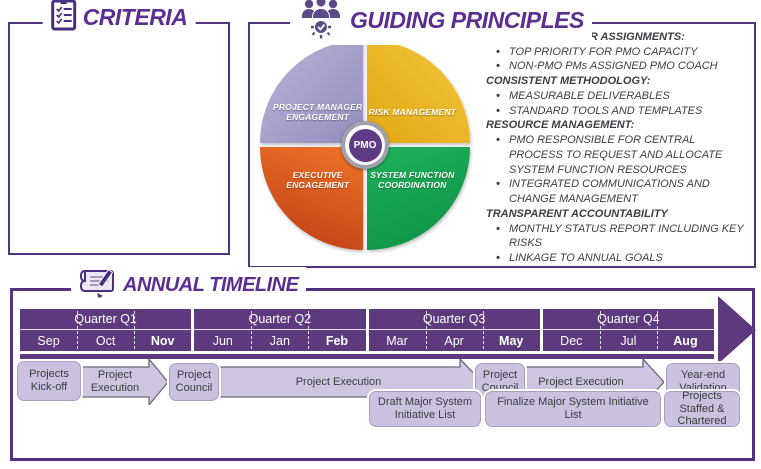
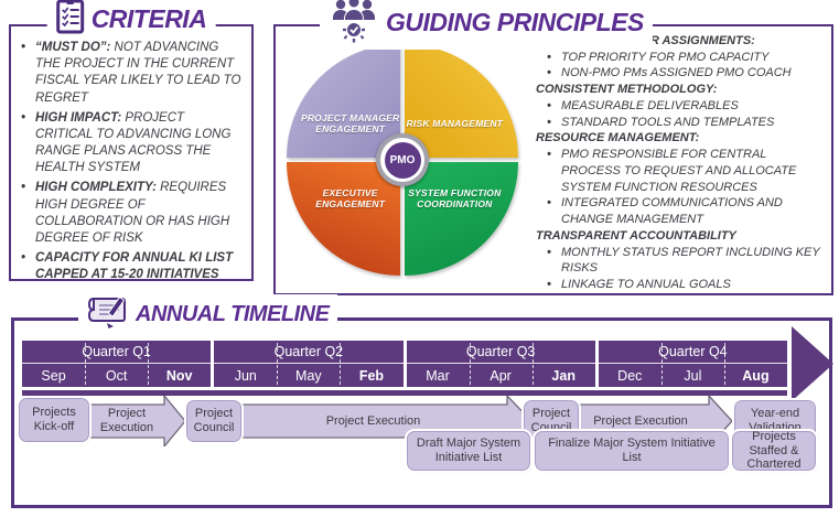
  CRITERIA
+ “MUST DO”: NOT ADVANCING THE PROJECT IN THE CURRENT FISCAL YEAR LIKELY TO LEAD TO REGRET
+ HIGH IMPACT: PROJECT CRITICAL TO ADVANCING LONG RANGE PLANS ACROSS THE HEALTH SYSTEM
+ HIGH COMPLEXITY: REQUIRES HIGH DEGREE OF COLLABORATION OR HAS HIGH DEGREE OF RISK
+ CAPACITY FOR ANNUAL KI LIST CAPPED AT 15-20 INITIATIVES
  GUIDING PRINCIPLES
  PROJECT MANAGER ENGAGEMENT
  RISK MANAGEMENT
  EXECUTIVE ENGAGEMENT
  SYSTEM FUNCTION COORDINATION
  PMO
  TOP PRIORITY FOR PMO CAPACITY
  NON-PMO PMs ASSIGNED PMO COACH
  CONSISTENT METHODOLOGY:
  MEASURABLE DELIVERABLES
  STANDARD TOOLS AND TEMPLATES
  RESOURCE MANAGEMENT:
  PMO RESPONSIBLE FOR CENTRAL PROCESS TO REQUEST AND ALLOCATE SYSTEM FUNCTION RESOURCES
  INTEGRATED COMMUNICATIONS AND CHANGE MANAGEMENT
  TRANSPARENT ACCOUNTABILITY
  MONTHLY STATUS REPORT INCLUDING KEY RISKS
  LINKAGE TO ANNUAL GOALS
  ANNUAL TIMELINE
  Quarter Q1
  Sep
  Oct
  Nov
  Quarter Q2
  Jun
- Jan
+ May
  Feb
  Quarter Q3
  Mar
  Apr
- May
+ Jan
  Quarter Q4
  Dec
  Jul
  Aug
  Projects Kick-off
  Project Execution
  Project Council
  Project Execution
  Project Council
  Project Execution
  Year-end Validation
  Draft Major System Initiative List
  Finalize Major System Initiative List
  Projects Staffed & Chartered
